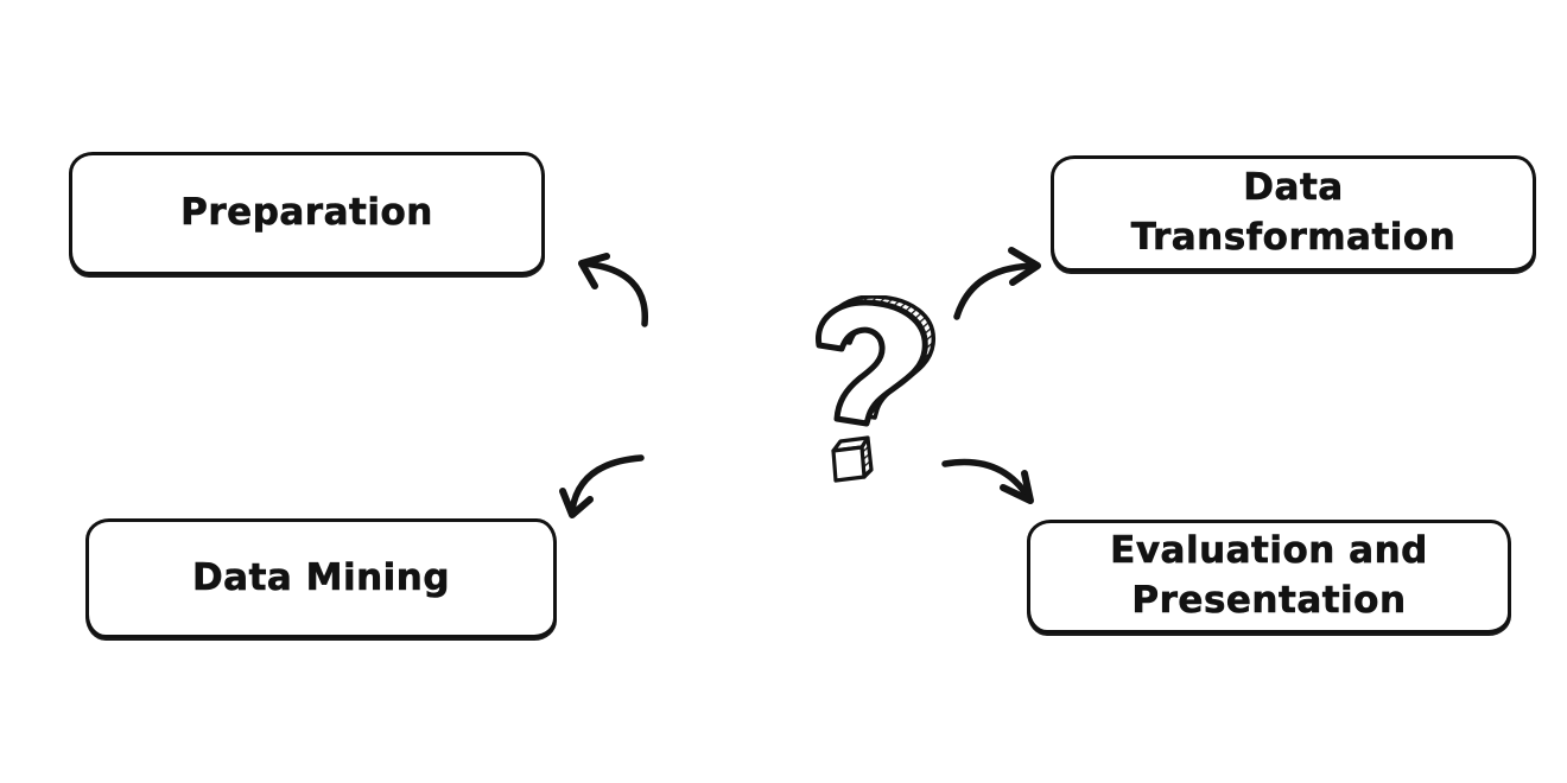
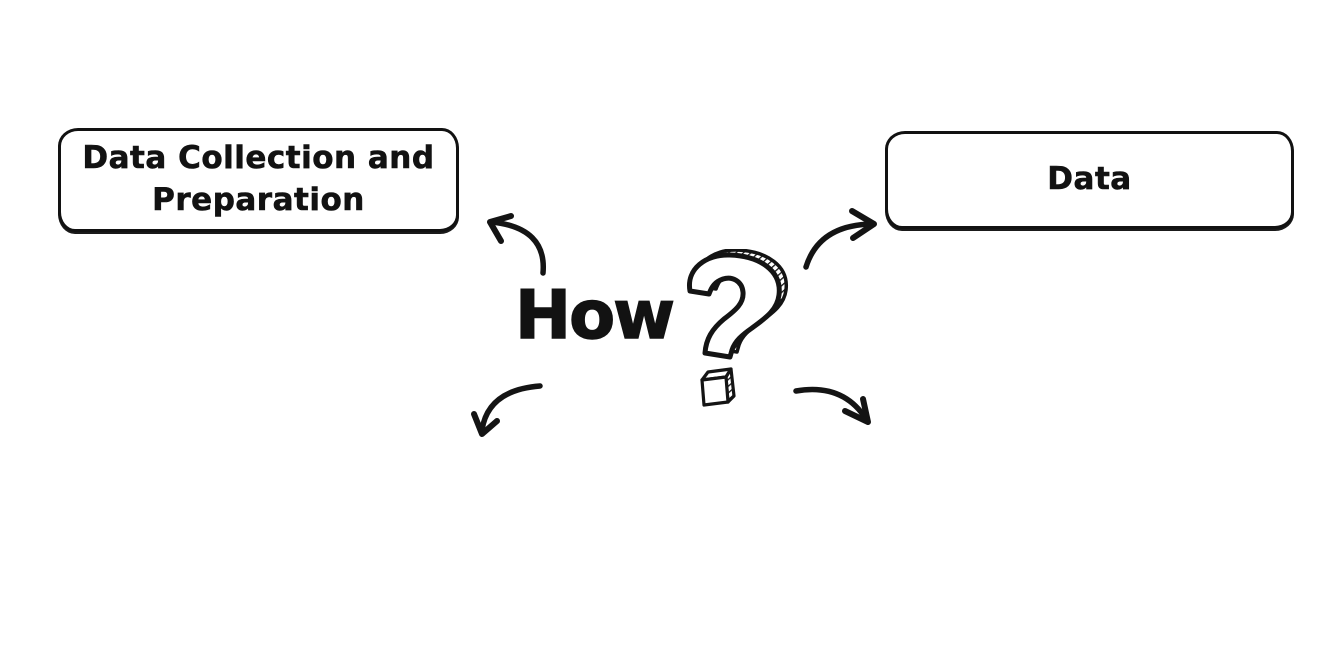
+ How
+ Data Collection and
  Preparation
  Data
- Transformation
- Data Mining
- Evaluation and
- Presentation
